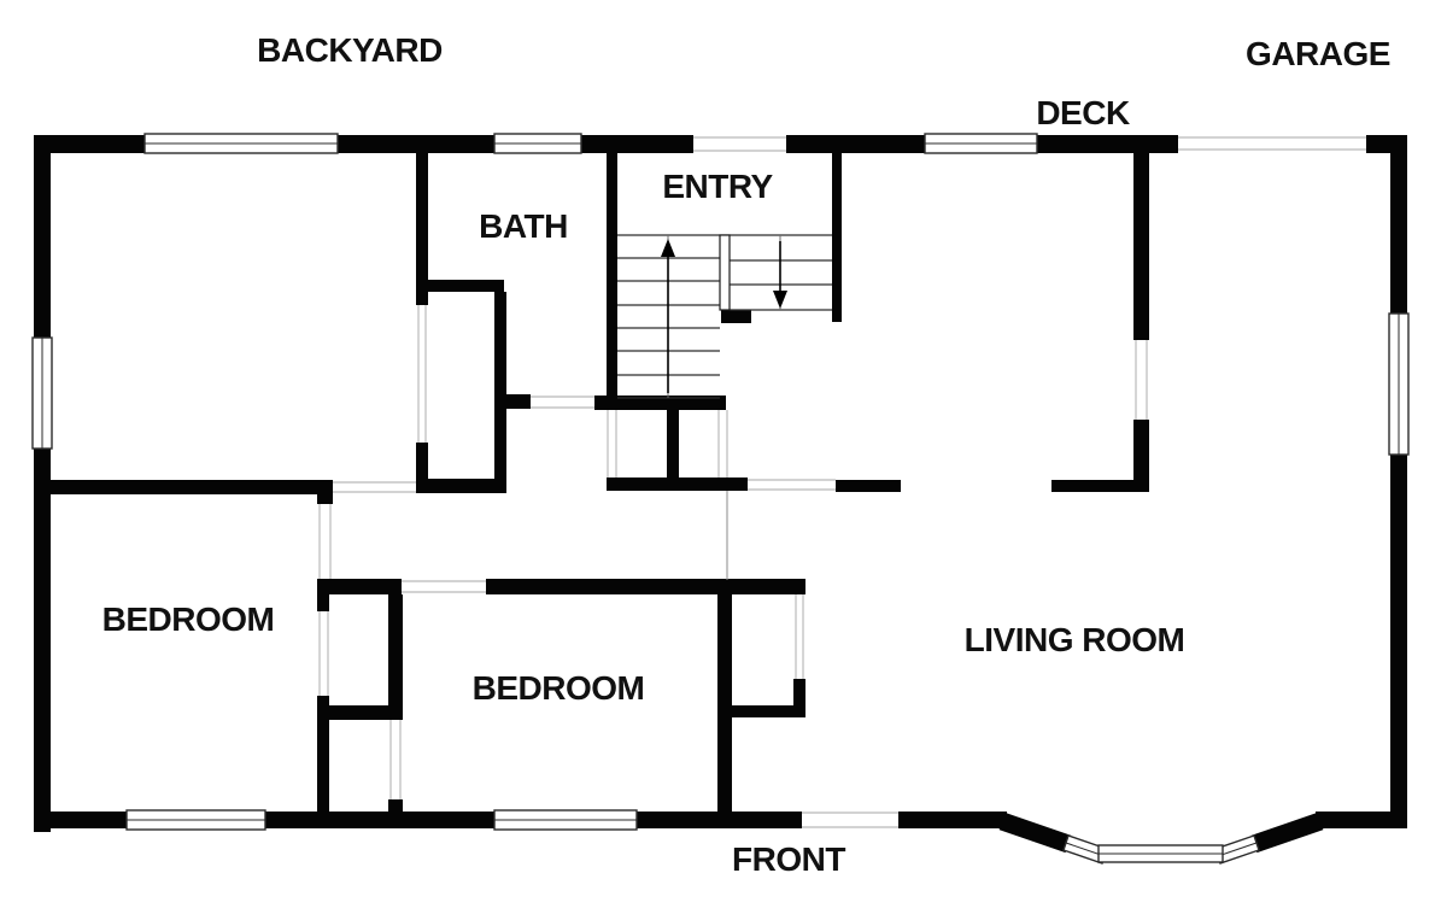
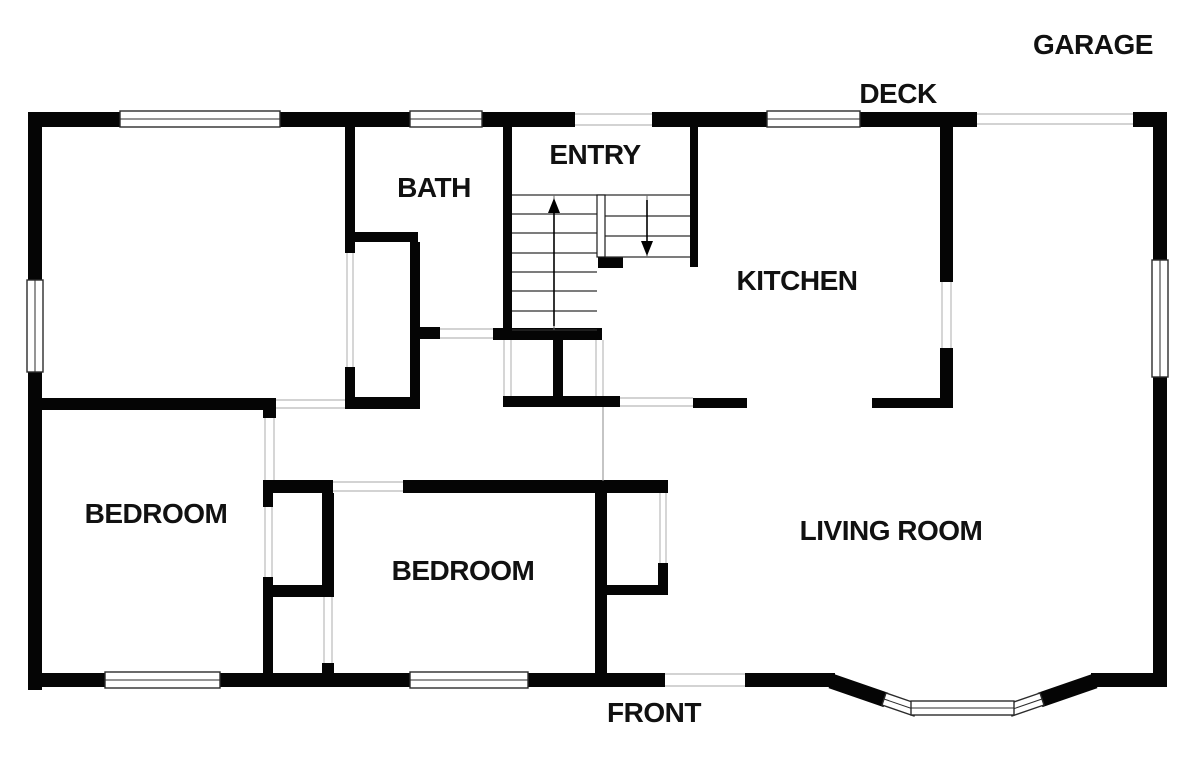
- BACKYARD
  GARAGE
  DECK
  FRONT
  ENTRY
  BATH
+ KITCHEN
  BEDROOM
  BEDROOM
  LIVING ROOM
